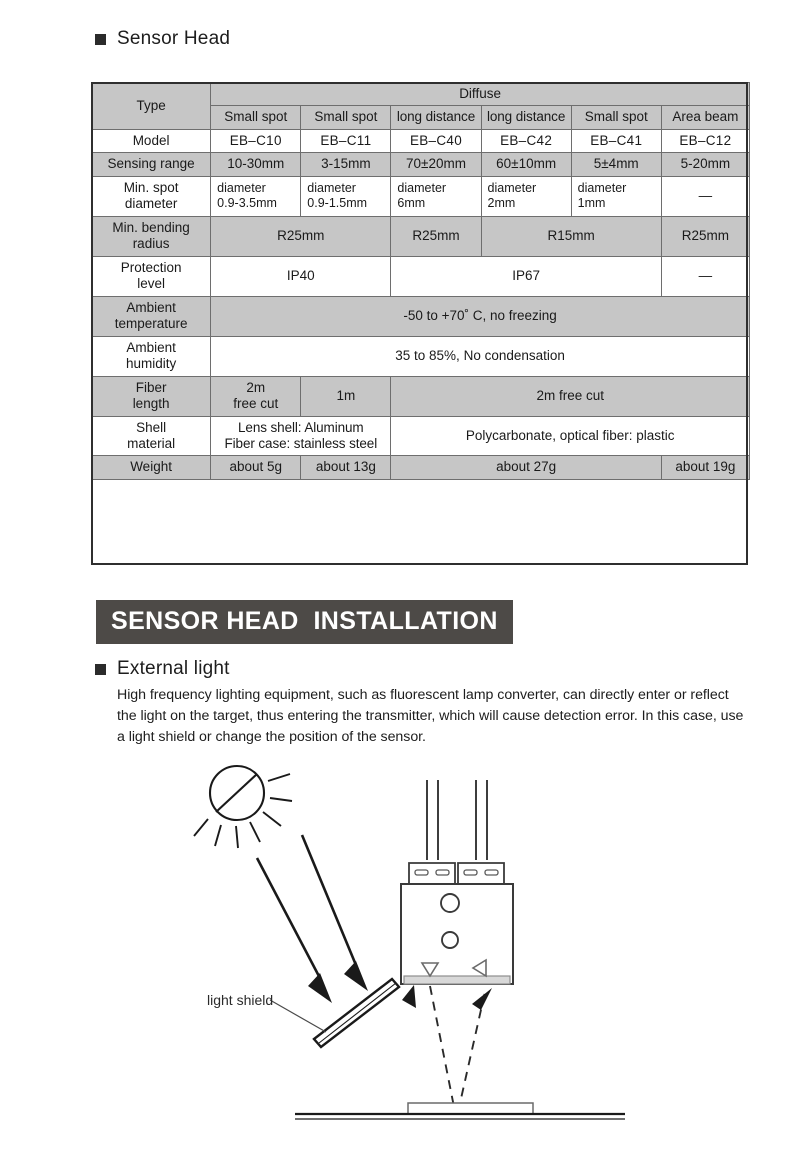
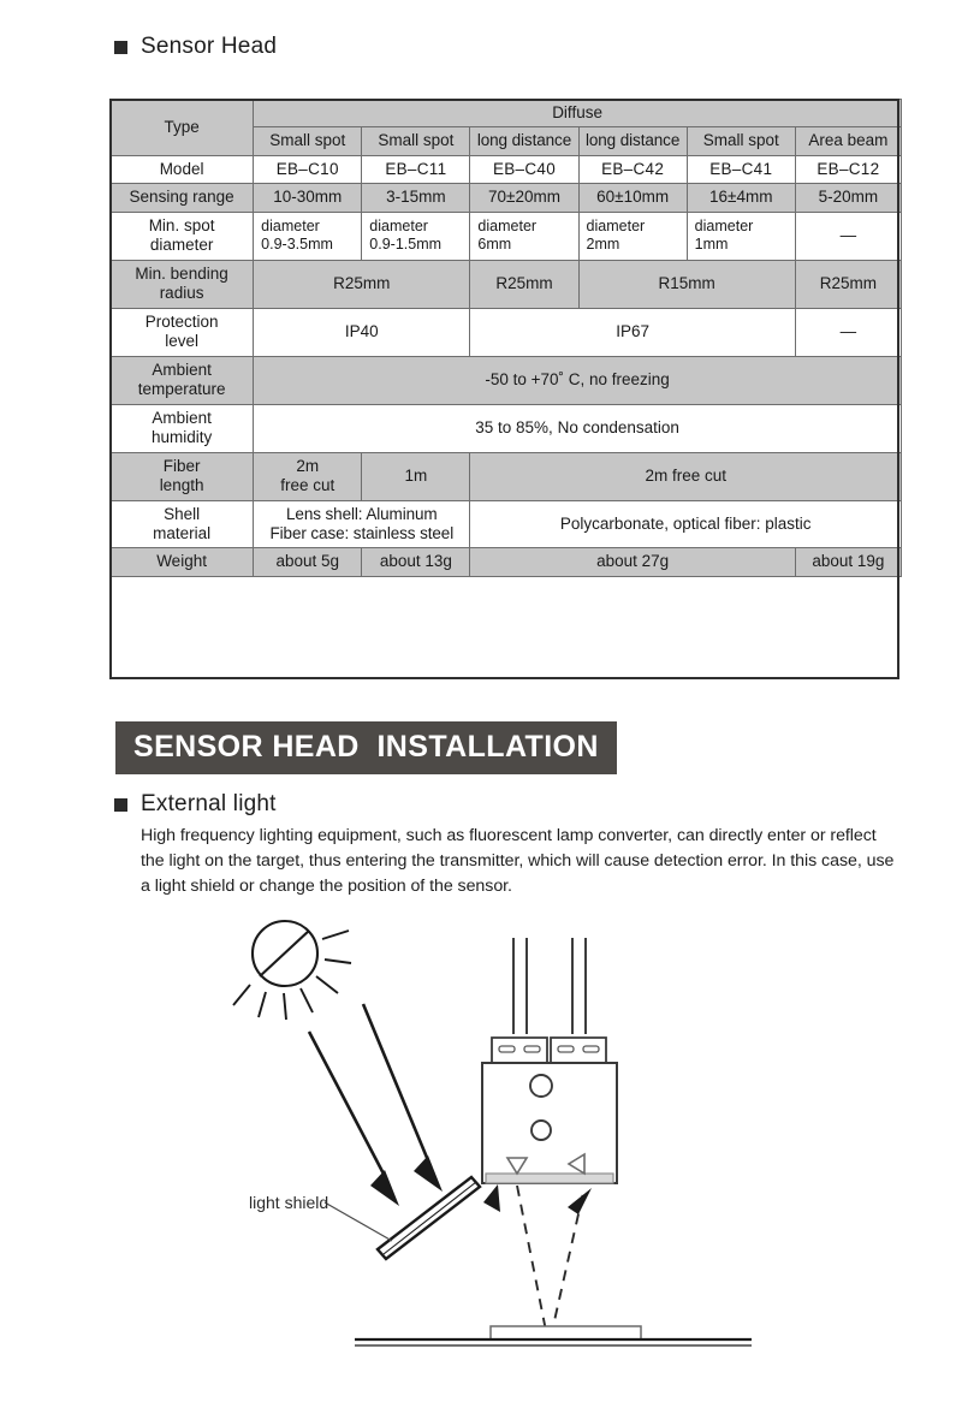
  Sensor Head
  Type	Diffuse
  Small spot	Small spot	long distance	long distance	Small spot	Area beam
  Model	EB–C10	EB–C11	EB–C40	EB–C42	EB–C41	EB–C12
- Sensing range	10-30mm	3-15mm	70±20mm	60±10mm	5±4mm	5-20mm
+ Sensing range	10-30mm	3-15mm	70±20mm	60±10mm	16±4mm	5-20mm
  Min. spot diameter	diameter0.9-3.5mm	diameter0.9-1.5mm	diameter6mm	diameter2mm	diameter1mm	—
  Min. bending radius	R25mm	R25mm	R15mm	R25mm
  Protection level	IP40	IP67	—
  Ambient temperature	-50 to +70˚ C, no freezing
  Ambient humidity	35 to 85%, No condensation
  Fiber length	2mfree cut	1m	2m free cut
  Shell material	Lens shell: Aluminum Fiber case: stainless steel	Polycarbonate, optical fiber: plastic
  Weight	about 5g	about 13g	about 27g	about 19g
  SENSOR HEAD INSTALLATION
  External light
  High frequency lighting equipment, such as fluorescent lamp converter, can directly enter or reflect the light on the target, thus entering the transmitter, which will cause detection error. In this case, use a light shield or change the position of the sensor.
  light shield
